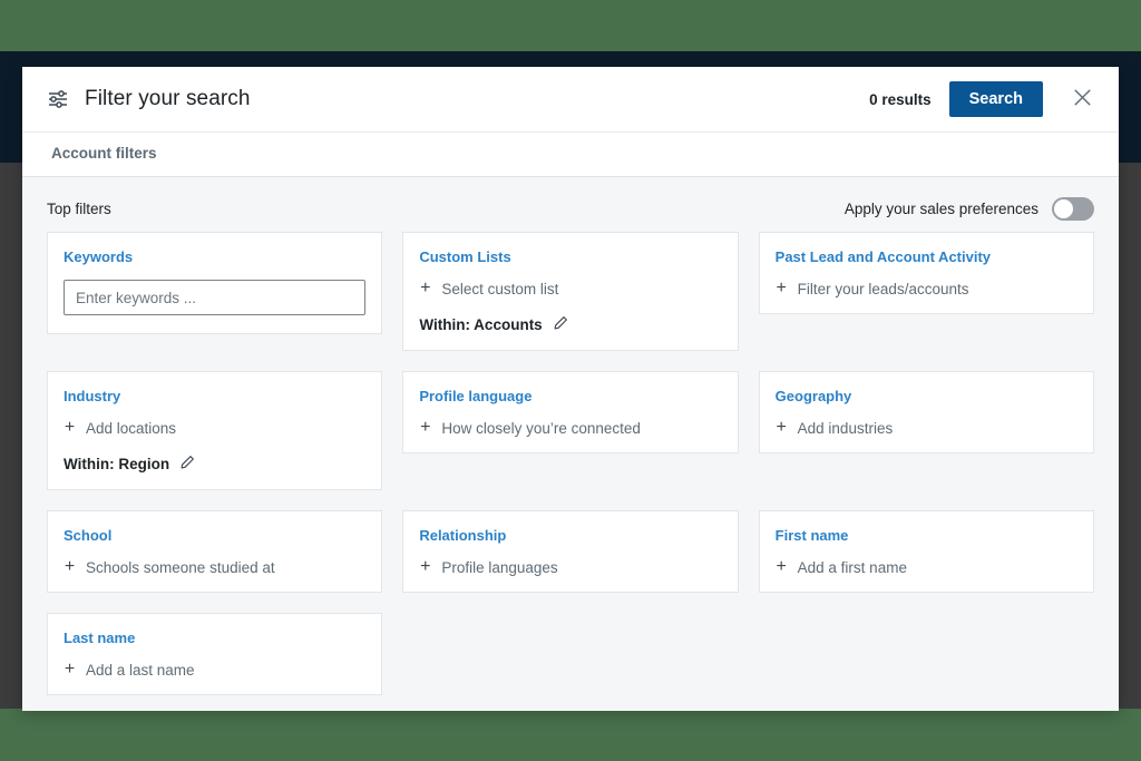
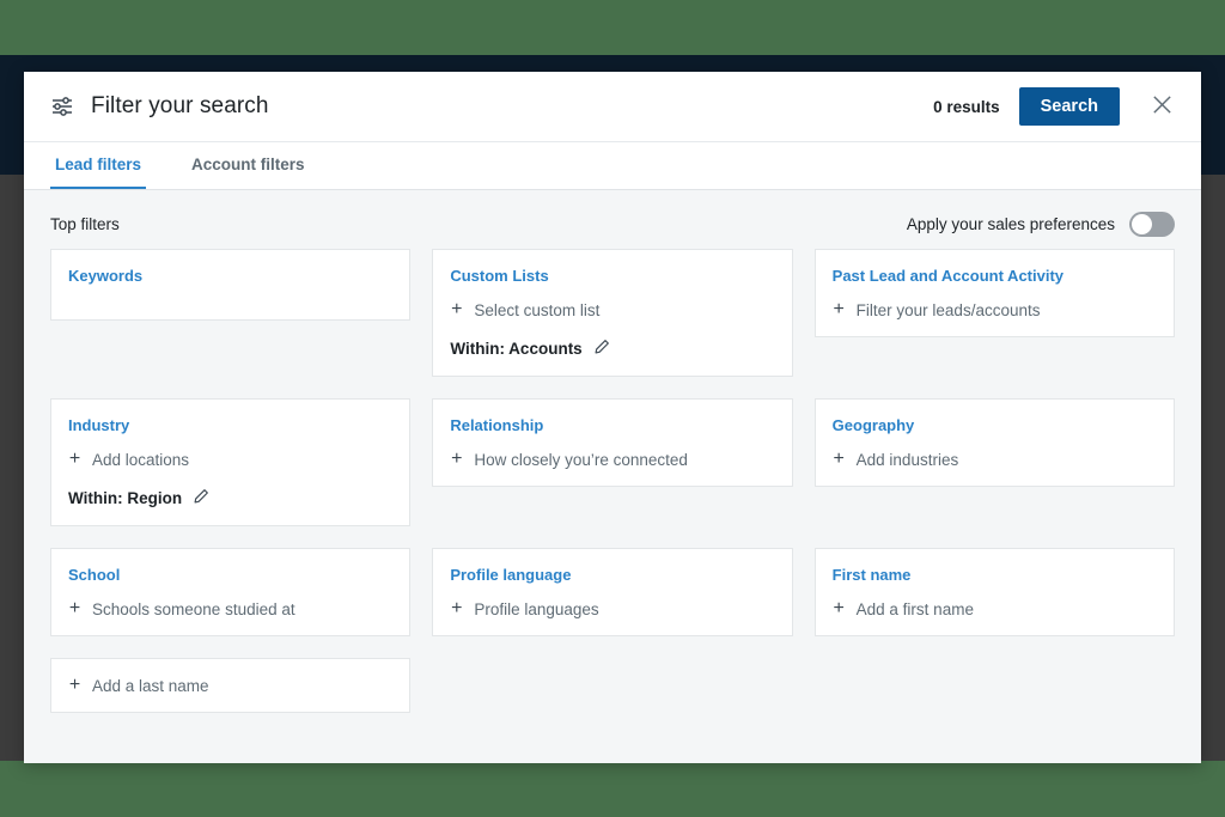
  Filter your search
  0 results
  Search
+ Lead filters
  Account filters
  Top filters
  Apply your sales preferences
  Keywords
- Enter keywords ...
  Custom Lists
  +
  Select custom list
  Within: Accounts
  Past Lead and Account Activity
  +
  Filter your leads/accounts
  Industry
  +
  Add locations
  Within: Region
- Profile language
+ Relationship
  +
  How closely you’re connected
  Geography
  +
  Add industries
  School
  +
  Schools someone studied at
- Relationship
+ Profile language
  +
  Profile languages
  First name
  +
  Add a first name
- Last name
  +
  Add a last name
